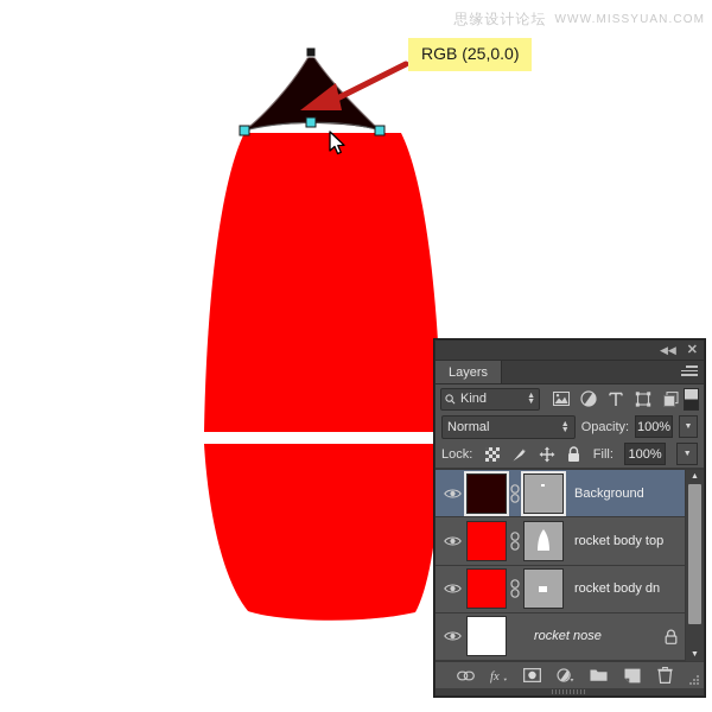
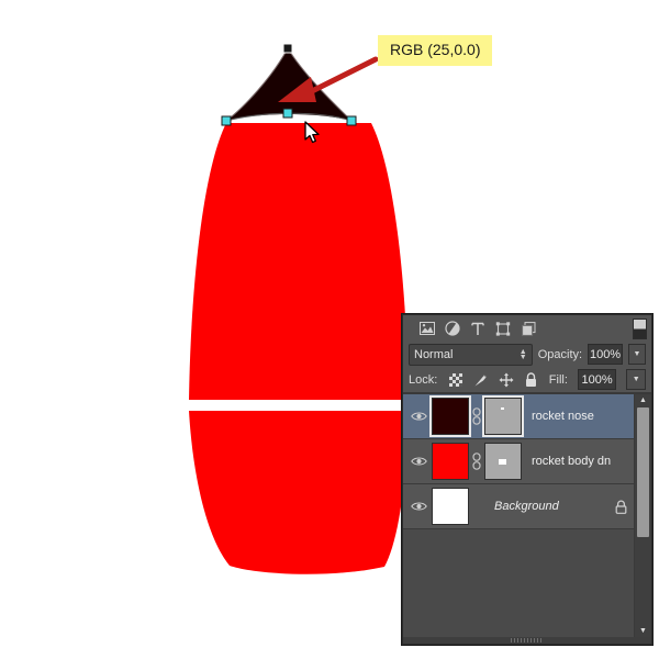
- 思缘设计论坛
- WWW.MISSYUAN.COM
  RGB (25,0.0)
- ◀◀
- ✕
- Layers
- Kind
  Normal
  Opacity:
  100%
  Lock:
  Fill:
  100%
- Background
+ rocket nose
- rocket body top
  rocket body dn
- rocket nose
+ Background
- fx
